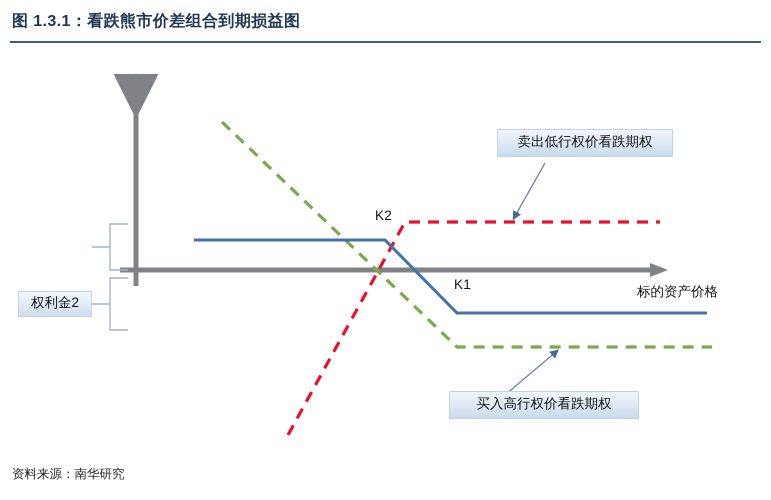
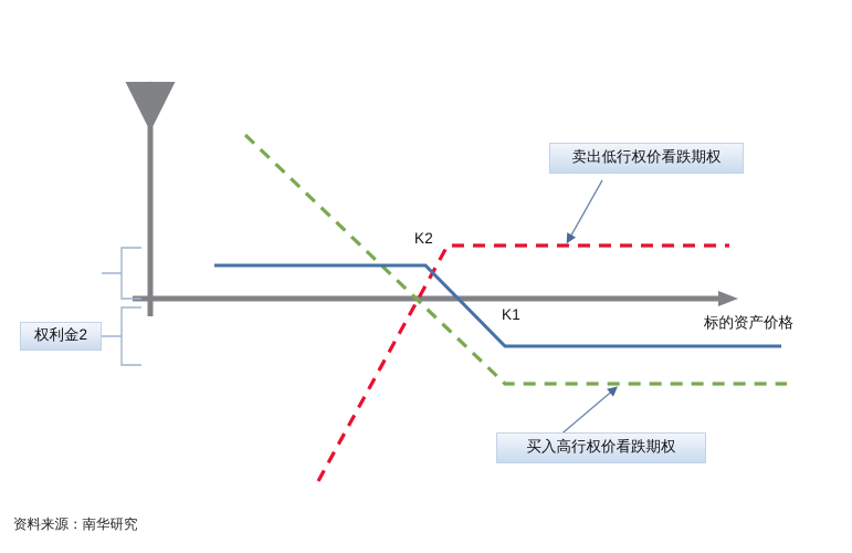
- 图 1.3.1：看跌熊市价差组合到期损益图
  K2
  K1
  标的资产价格
  权利金2
  卖出低行权价看跌期权
  买入高行权价看跌期权
  资料来源：南华研究
